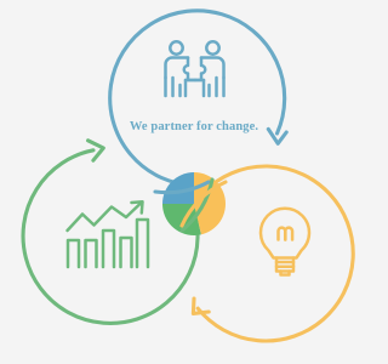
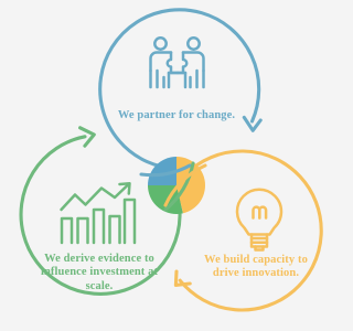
  We partner for change.
+ We derive evidence to influence investment at scale.
+ We build capacity to drive innovation.
